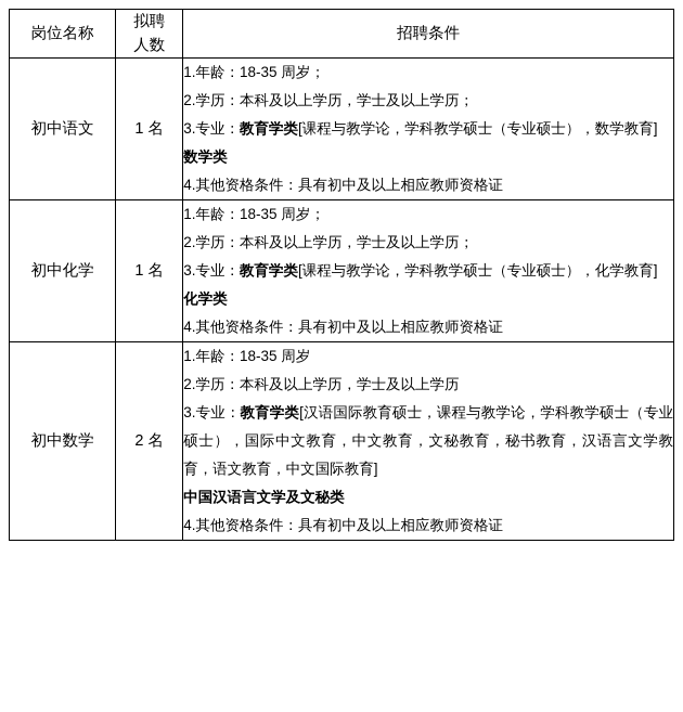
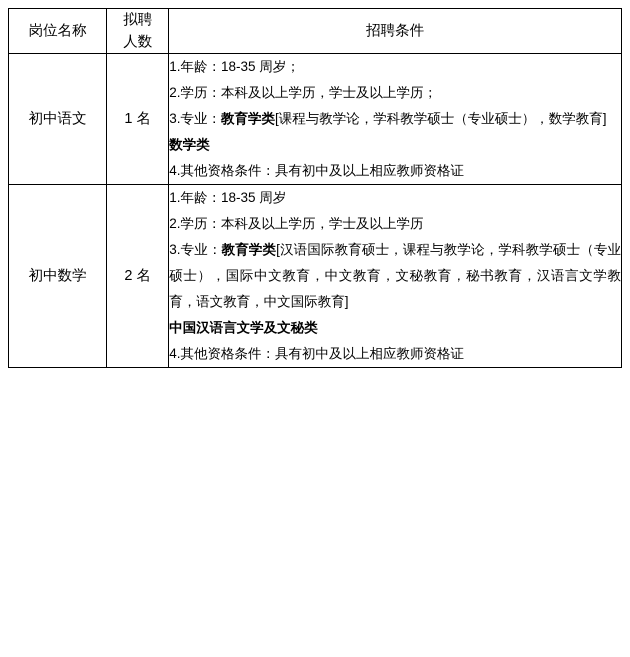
  岗位名称	拟聘 人数	招聘条件
  初中语文	1 名	1.年龄：18-35 周岁；2.学历：本科及以上学历，学士及以上学历；3.专业：教育学类[课程与教学论，学科教学硕士（专业硕士），数学教育]数学类4.其他资格条件：具有初中及以上相应教师资格证
- 初中化学	1 名	1.年龄：18-35 周岁；2.学历：本科及以上学历，学士及以上学历；3.专业：教育学类[课程与教学论，学科教学硕士（专业硕士），化学教育]化学类4.其他资格条件：具有初中及以上相应教师资格证
  初中数学	2 名	1.年龄：18-35 周岁2.学历：本科及以上学历，学士及以上学历3.专业：教育学类[汉语国际教育硕士，课程与教学论，学科教学硕士（专业硕士），国际中文教育，中文教育，文秘教育，秘书教育，汉语言文学教育，语文教育，中文国际教育]中国汉语言文学及文秘类4.其他资格条件：具有初中及以上相应教师资格证
